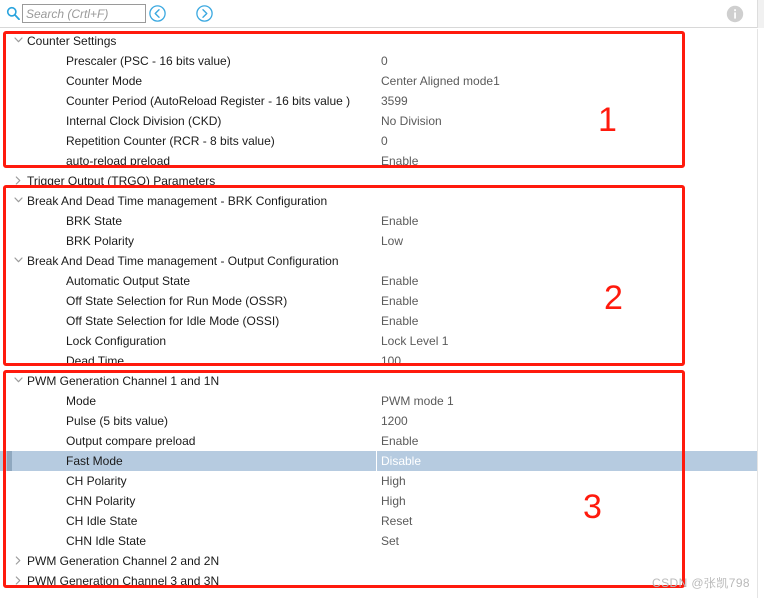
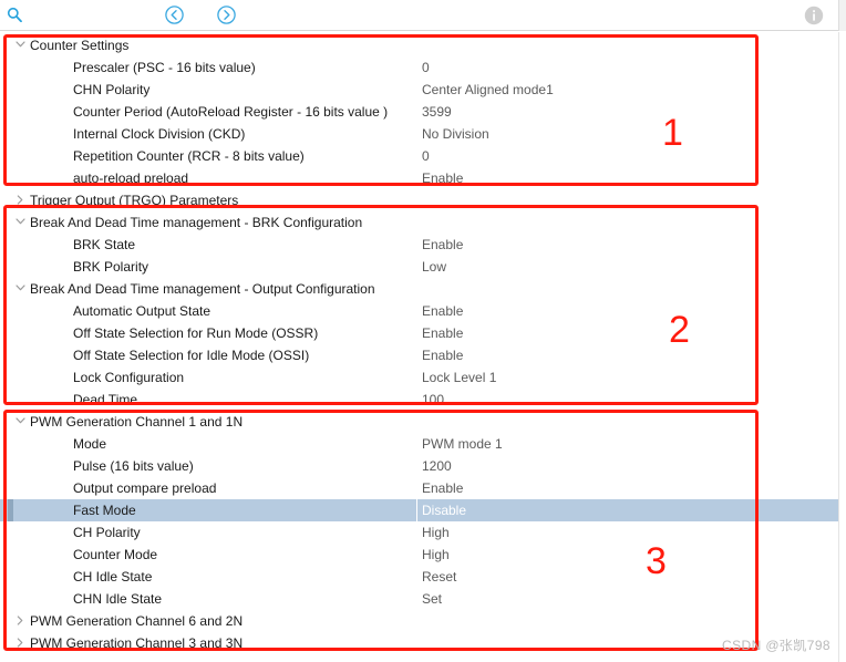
- Search (Crtl+F)
  Counter Settings
  Prescaler (PSC - 16 bits value)
  0
- Counter Mode
+ CHN Polarity
  Center Aligned mode1
  Counter Period (AutoReload Register - 16 bits value )
  3599
  Internal Clock Division (CKD)
  No Division
  Repetition Counter (RCR - 8 bits value)
  0
  auto-reload preload
  Enable
  Trigger Output (TRGO) Parameters
  Break And Dead Time management - BRK Configuration
  BRK State
  Enable
  BRK Polarity
  Low
  Break And Dead Time management - Output Configuration
  Automatic Output State
  Enable
  Off State Selection for Run Mode (OSSR)
  Enable
  Off State Selection for Idle Mode (OSSI)
  Enable
  Lock Configuration
  Lock Level 1
  Dead Time
  100
  PWM Generation Channel 1 and 1N
  Mode
  PWM mode 1
- Pulse (5 bits value)
+ Pulse (16 bits value)
  1200
  Output compare preload
  Enable
  Fast Mode
  Disable
  CH Polarity
  High
- CHN Polarity
+ Counter Mode
  High
  CH Idle State
  Reset
  CHN Idle State
  Set
- PWM Generation Channel 2 and 2N
+ PWM Generation Channel 6 and 2N
  PWM Generation Channel 3 and 3N
  1
  2
  3
  CSDN @张凯798
